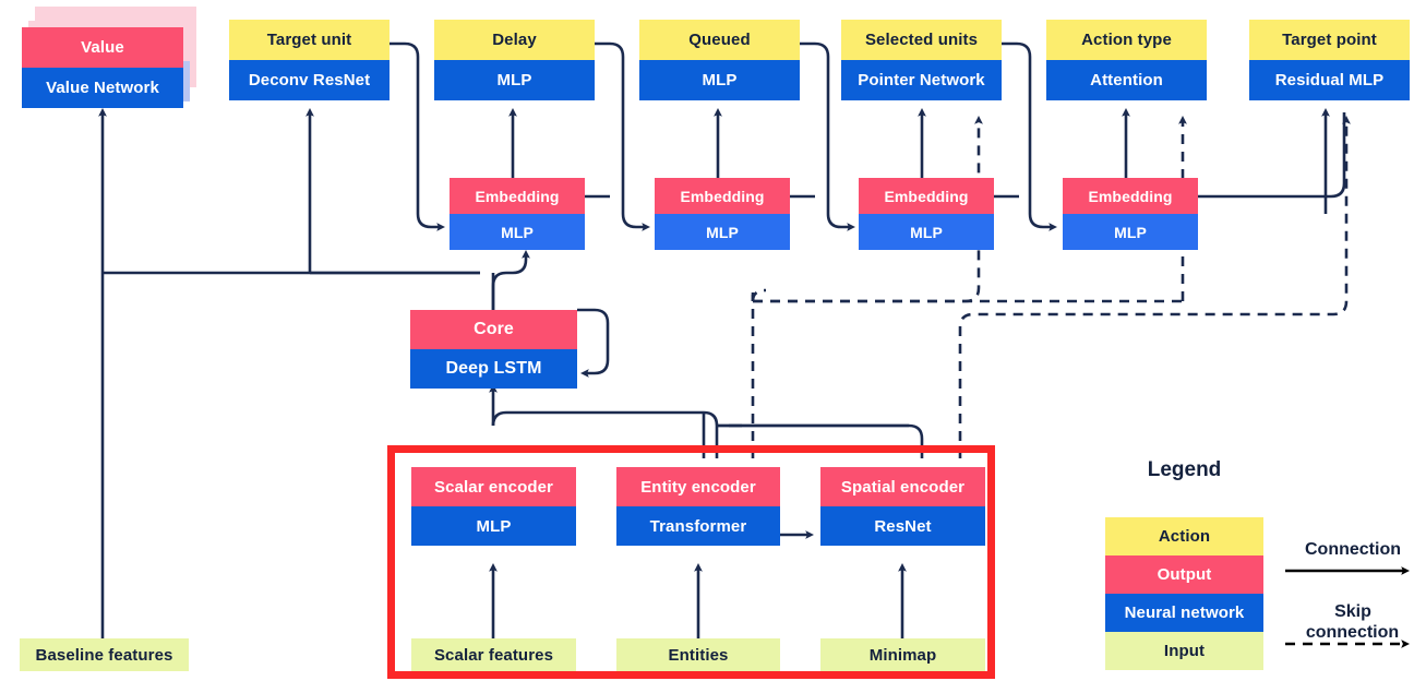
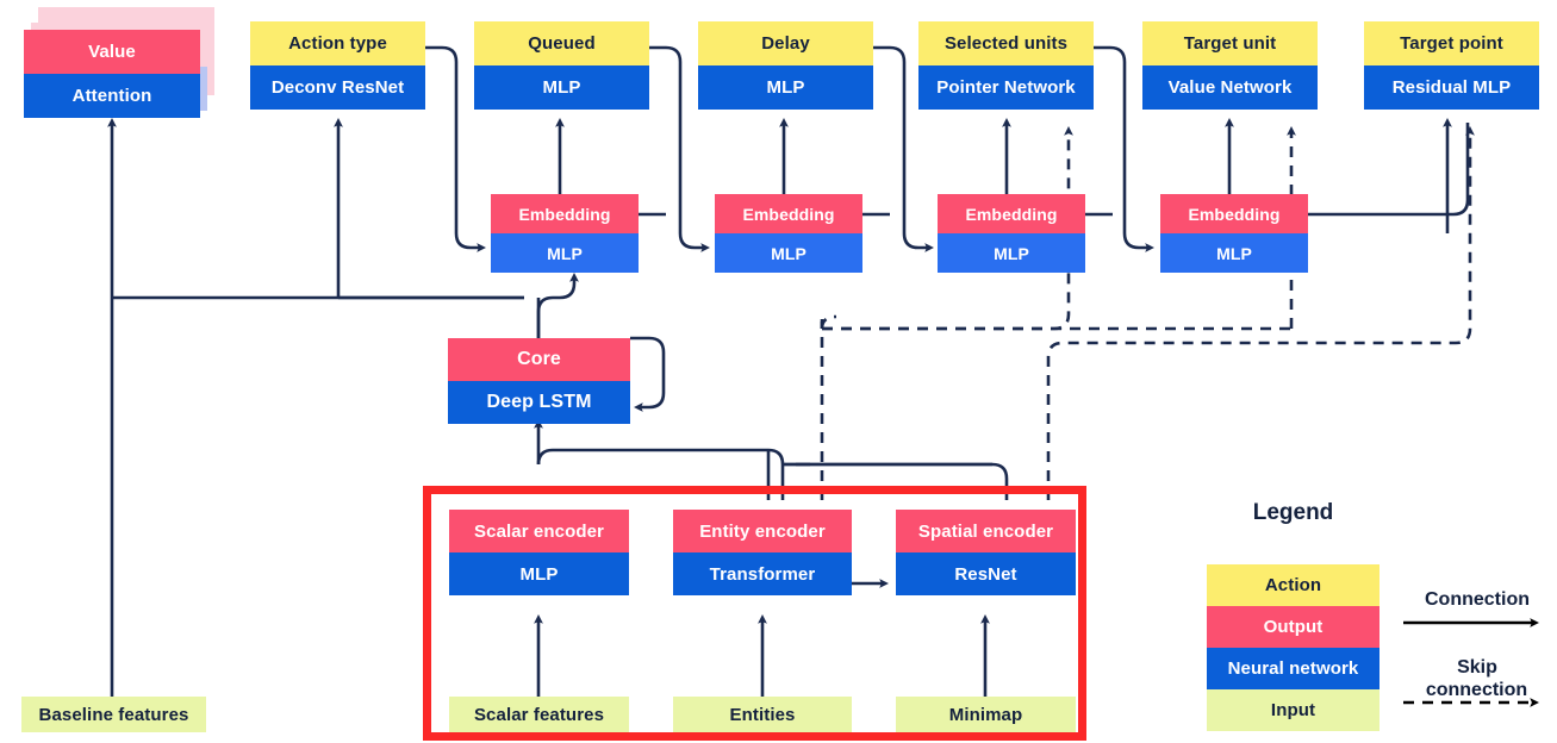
  Value
- Value Network
+ Attention
- Target unit
+ Action type
  Deconv ResNet
- Delay
+ Queued
  MLP
- Queued
+ Delay
  MLP
  Selected units
  Pointer Network
- Action type
+ Target unit
- Attention
+ Value Network
  Target point
  Residual MLP
  Embedding
  MLP
  Embedding
  MLP
  Embedding
  MLP
  Embedding
  MLP
  Core
  Deep LSTM
  Scalar encoder
  MLP
  Entity encoder
  Transformer
  Spatial encoder
  ResNet
  Baseline features
  Scalar features
  Entities
  Minimap
  Legend
  Action
  Output
  Neural network
  Input
  Connection
  Skip
  connection
